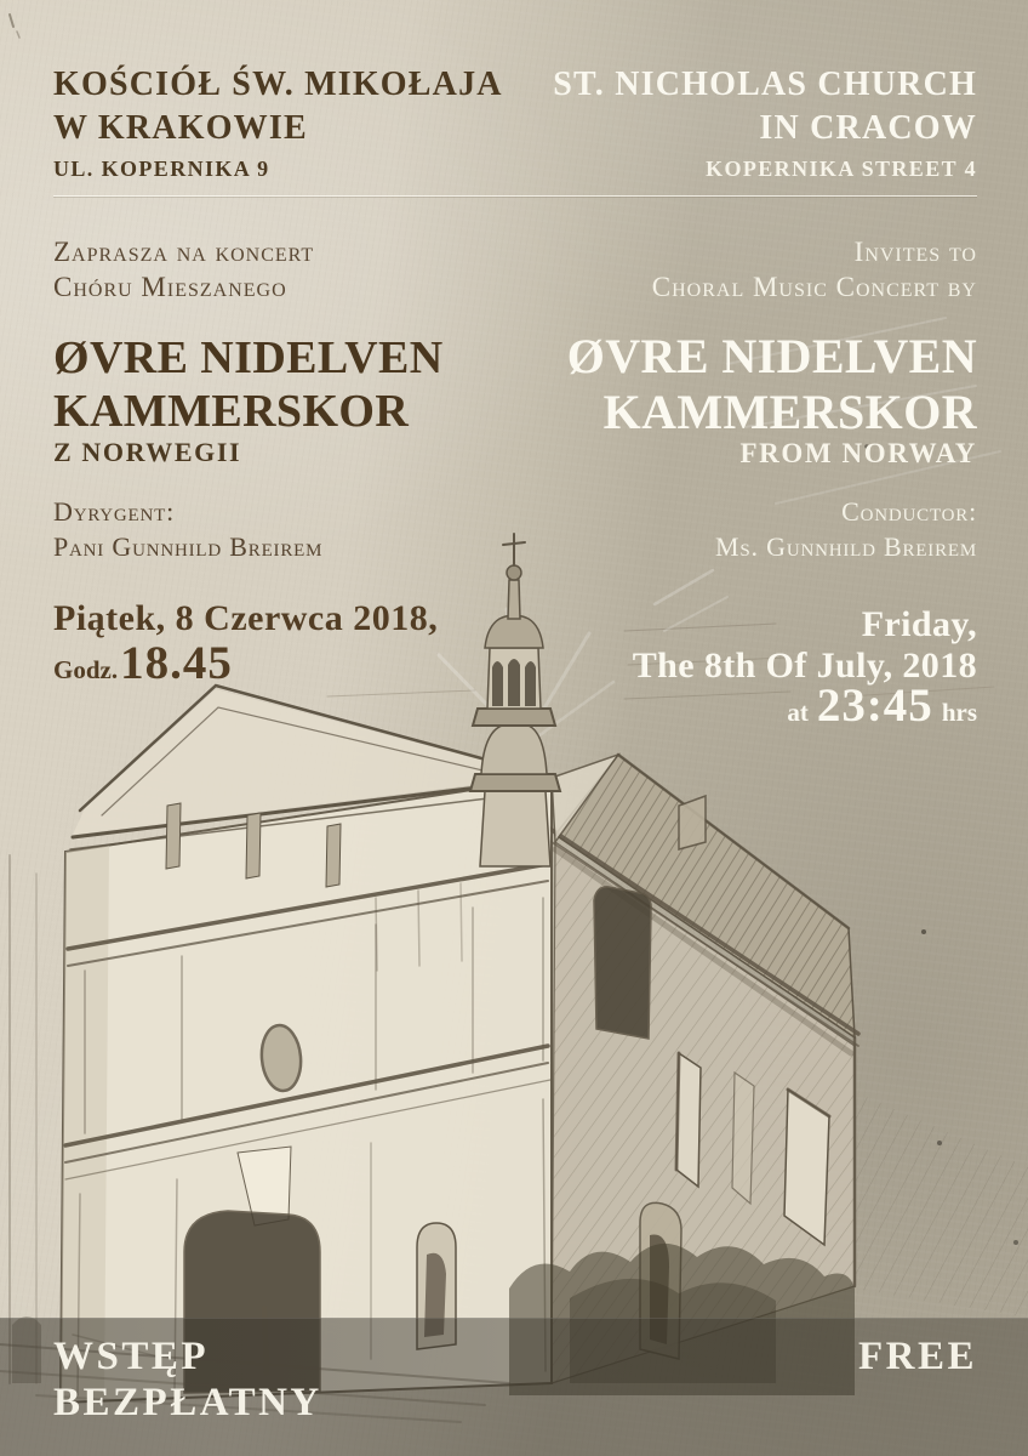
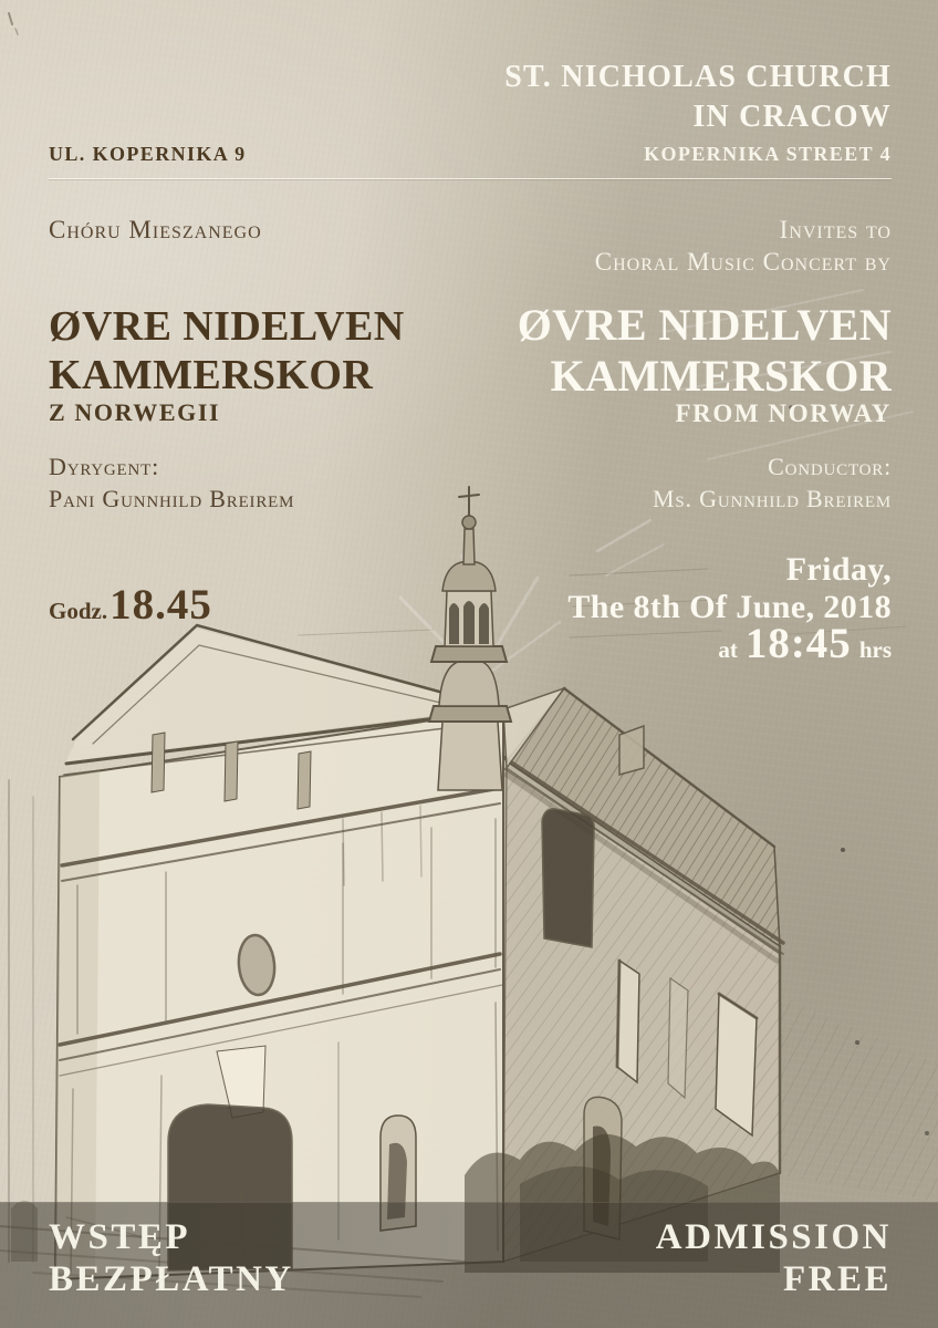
- KOŚCIÓŁ ŚW. MIKOŁAJA
- W KRAKOWIE
  UL. KOPERNIKA 9
- Zaprasza na koncert
  Chóru Mieszanego
  ØVRE NIDELVEN
  KAMMERSKOR
  Z NORWEGII
  Dyrygent:
  Pani Gunnhild Breirem
- Piątek, 8 Czerwca 2018,
  Godz.
  18.45
  ST. NICHOLAS CHURCH
  IN CRACOW
  KOPERNIKA STREET 4
  Invites to
  Choral Music Concert by
  ØVRE NIDELVEN
  KAMMERSKOR
  FROM NORWAY
  Conductor:
  Ms. Gunnhild Breirem
  Friday,
- The 8th Of July, 2018
+ The 8th Of June, 2018
  at
- 23:45
+ 18:45
  hrs
  WSTĘP
  BEZPŁATNY
+ ADMISSION
  FREE
